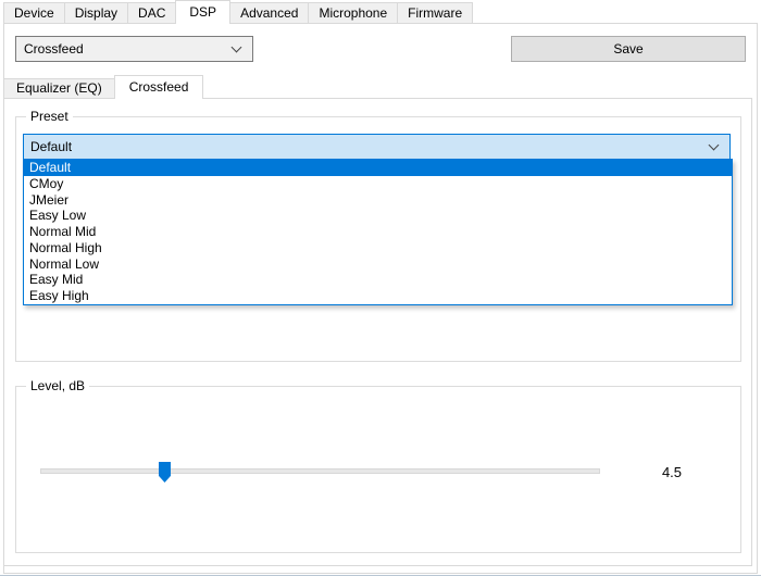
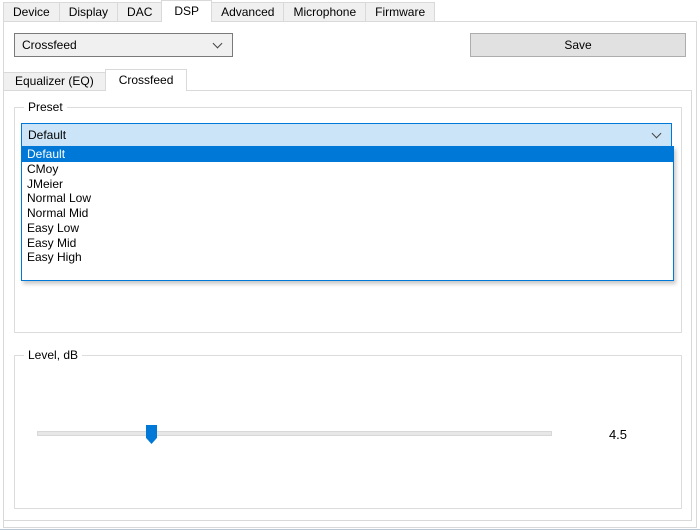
  Device
  Display
  DAC
  DSP
  Advanced
  Microphone
  Firmware
  Crossfeed
  Save
  Equalizer (EQ)
  Crossfeed
  Preset
  Default
  Default
  CMoy
  JMeier
- Easy Low
+ Normal Low
  Normal Mid
- Normal High
- Normal Low
+ Easy Low
  Easy Mid
  Easy High
  Level, dB
  4.5
